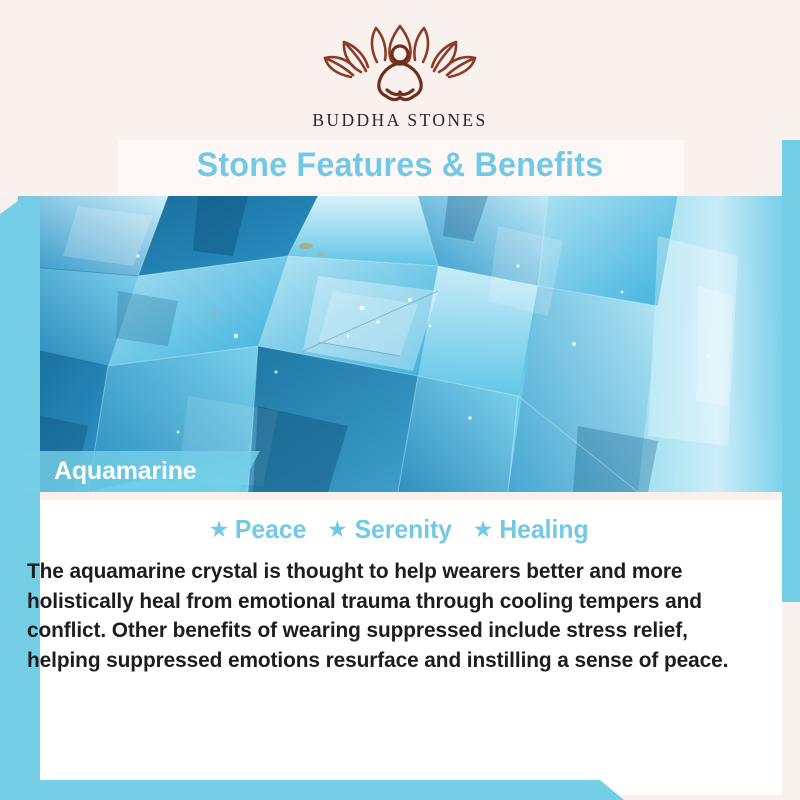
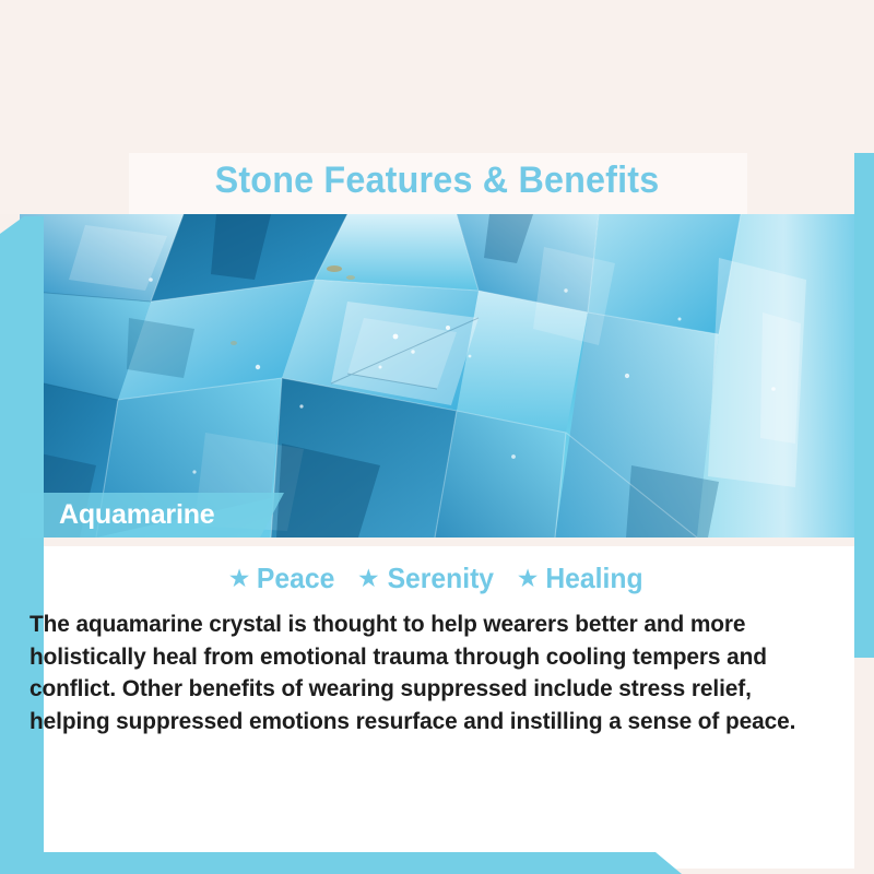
- BUDDHA STONES
  Stone Features & Benefits
  Aquamarine
  ★ Peace ★ Serenity ★ Healing
  The aquamarine crystal is thought to help wearers better and more holistically heal from emotional trauma through cooling tempers and conflict. Other benefits of wearing suppressed include stress relief, helping suppressed emotions resurface and instilling a sense of peace.
